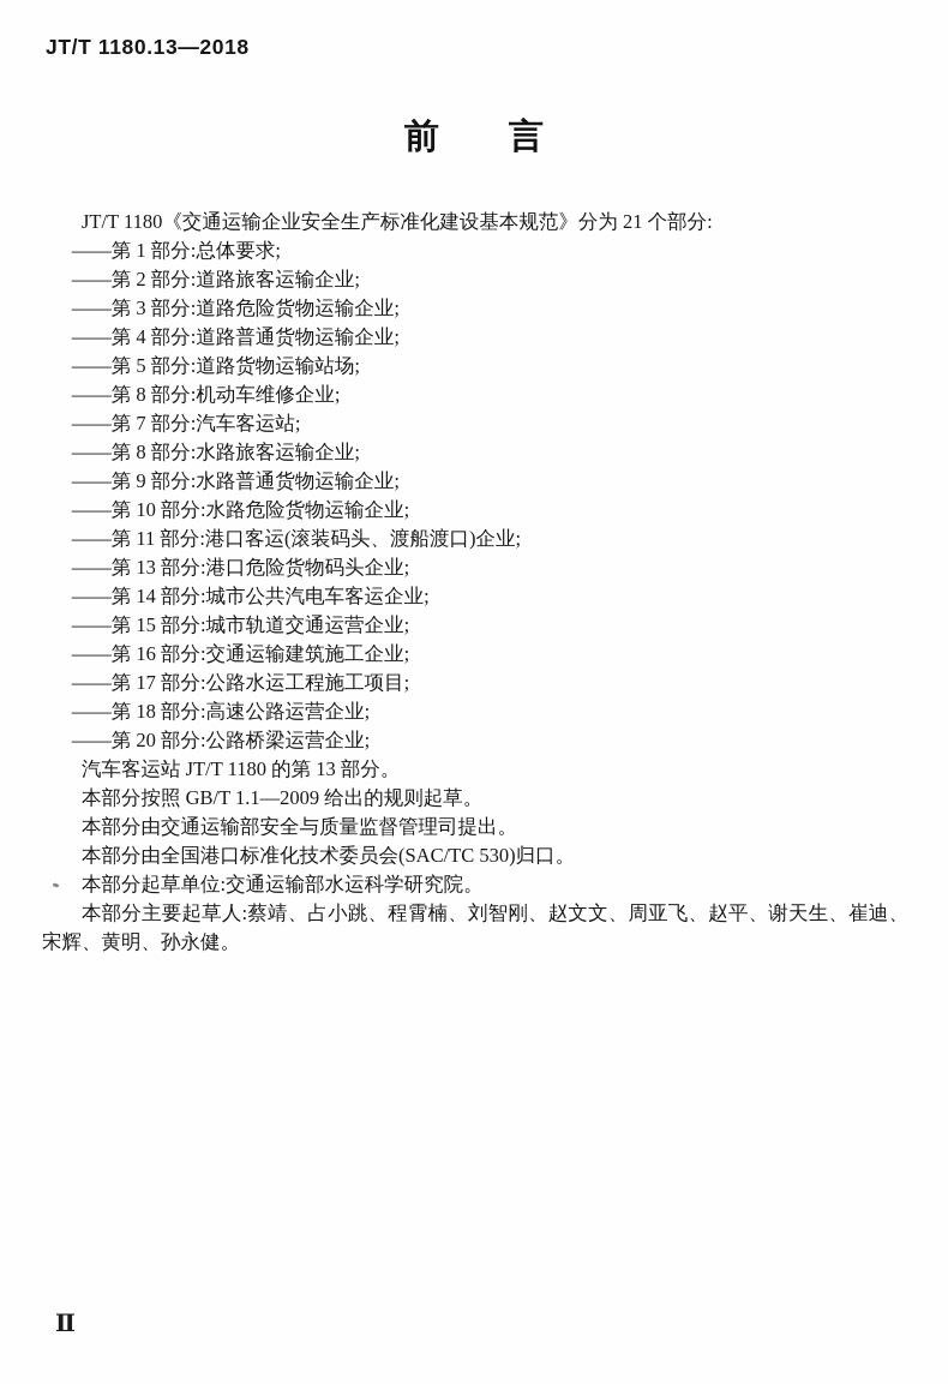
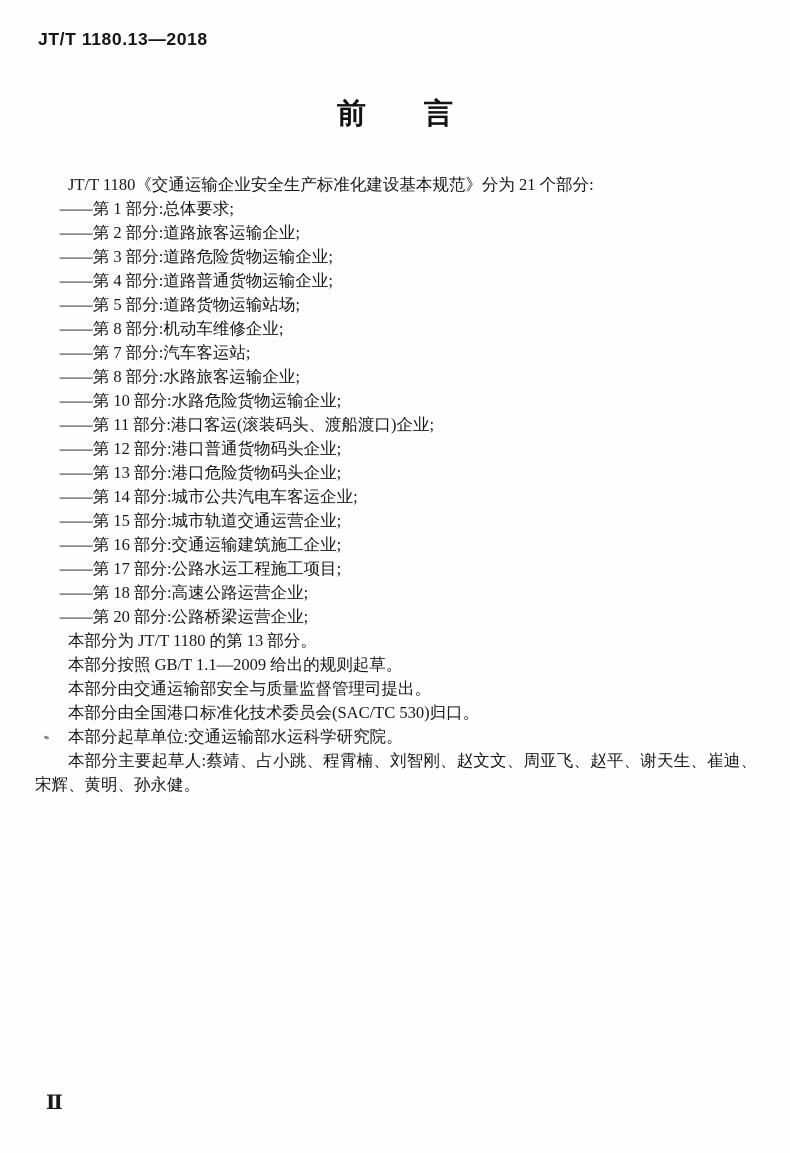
  JT/T 1180.13—2018
  前 言
  JT/T 1180《交通运输企业安全生产标准化建设基本规范》分为 21 个部分:
  ——第 1 部分:总体要求;
  ——第 2 部分:道路旅客运输企业;
  ——第 3 部分:道路危险货物运输企业;
  ——第 4 部分:道路普通货物运输企业;
  ——第 5 部分:道路货物运输站场;
  ——第 8 部分:机动车维修企业;
  ——第 7 部分:汽车客运站;
  ——第 8 部分:水路旅客运输企业;
- ——第 9 部分:水路普通货物运输企业;
  ——第 10 部分:水路危险货物运输企业;
  ——第 11 部分:港口客运(滚装码头、渡船渡口)企业;
+ ——第 12 部分:港口普通货物码头企业;
  ——第 13 部分:港口危险货物码头企业;
  ——第 14 部分:城市公共汽电车客运企业;
  ——第 15 部分:城市轨道交通运营企业;
  ——第 16 部分:交通运输建筑施工企业;
  ——第 17 部分:公路水运工程施工项目;
  ——第 18 部分:高速公路运营企业;
  ——第 20 部分:公路桥梁运营企业;
- 汽车客运站 JT/T 1180 的第 13 部分。
+ 本部分为 JT/T 1180 的第 13 部分。
  本部分按照 GB/T 1.1—2009 给出的规则起草。
  本部分由交通运输部安全与质量监督管理司提出。
  本部分由全国港口标准化技术委员会(SAC/TC 530)归口。
  本部分起草单位:交通运输部水运科学研究院。
  本部分主要起草人:蔡靖、占小跳、程霄楠、刘智刚、赵文文、周亚飞、赵平、谢天生、崔迪、宋辉、黄明、孙永健。
  Ⅱ
